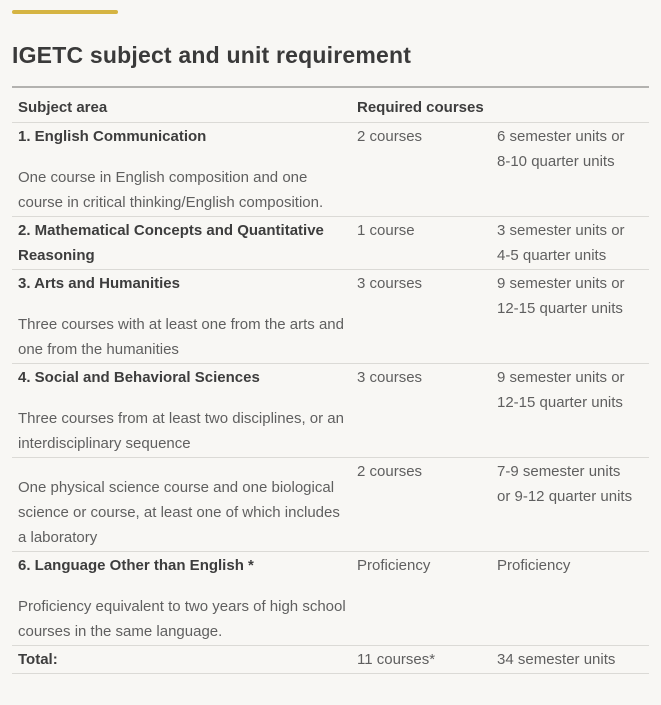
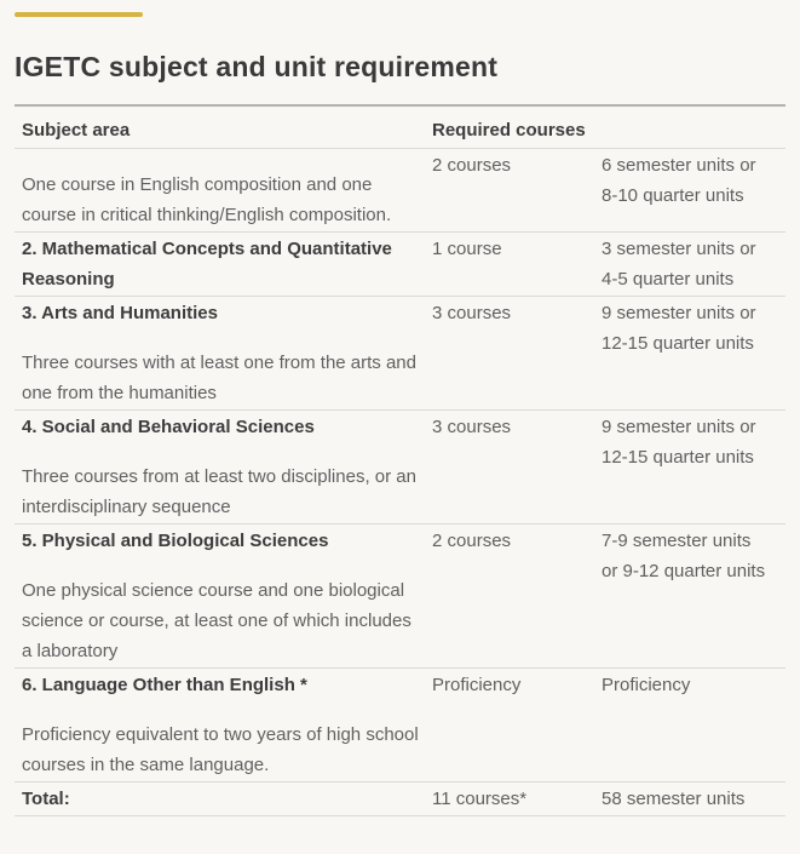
  IGETC subject and unit requirement
  Subject area
  Required courses
- 1. English Communication
  One course in English composition and one course in critical thinking/English composition.
  2 courses
  6 semester units or 8-10 quarter units
  2. Mathematical Concepts and Quantitative Reasoning
  1 course
  3 semester units or 4-5 quarter units
  3. Arts and Humanities
  Three courses with at least one from the arts and one from the humanities
  3 courses
  9 semester units or 12-15 quarter units
  4. Social and Behavioral Sciences
  Three courses from at least two disciplines, or an interdisciplinary sequence
  3 courses
  9 semester units or 12-15 quarter units
+ 5. Physical and Biological Sciences
  One physical science course and one biological science or course, at least one of which includes a laboratory
  2 courses
  7-9 semester units or 9-12 quarter units
  6. Language Other than English *
  Proficiency equivalent to two years of high school courses in the same language.
  Proficiency
  Proficiency
  Total:
  11 courses*
- 34 semester units
+ 58 semester units
